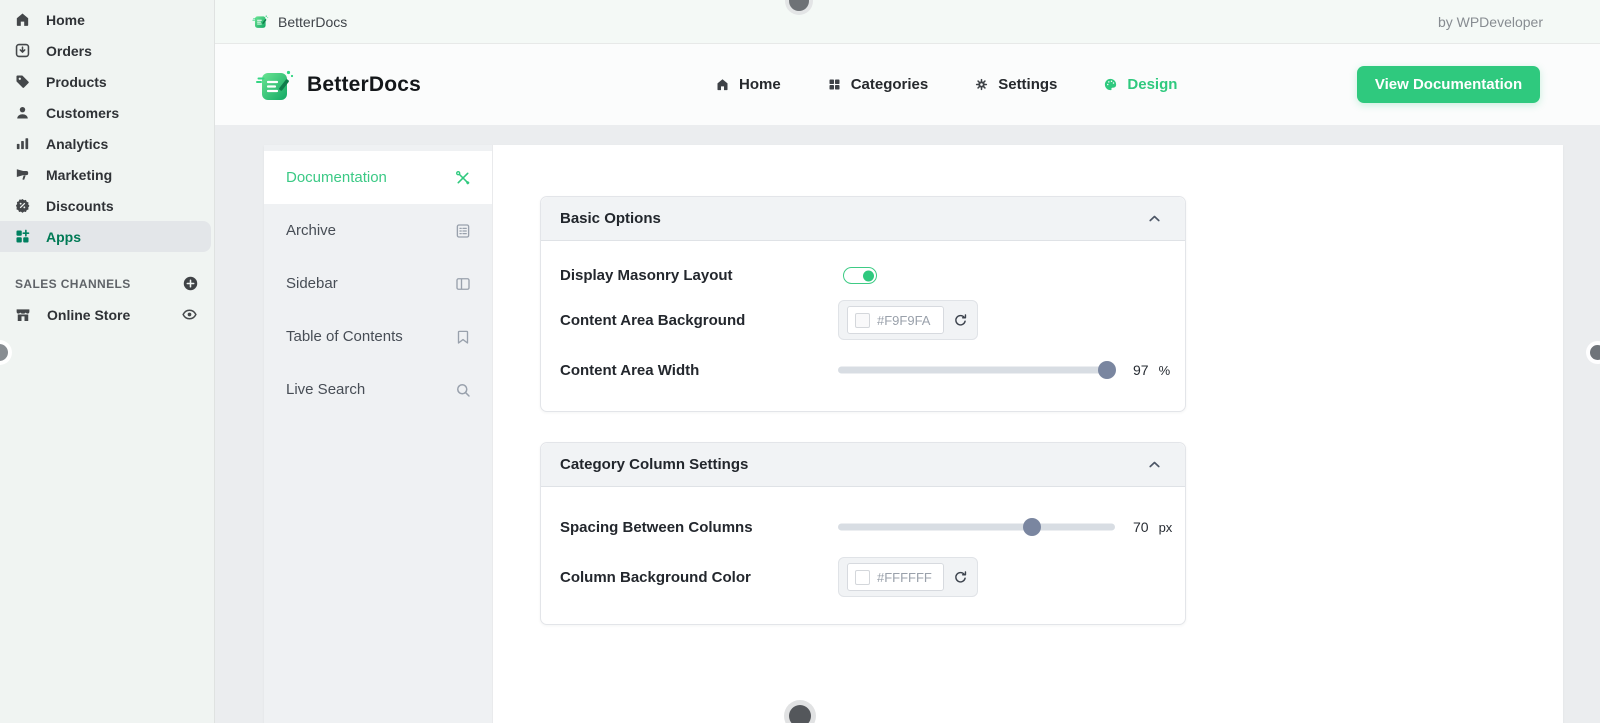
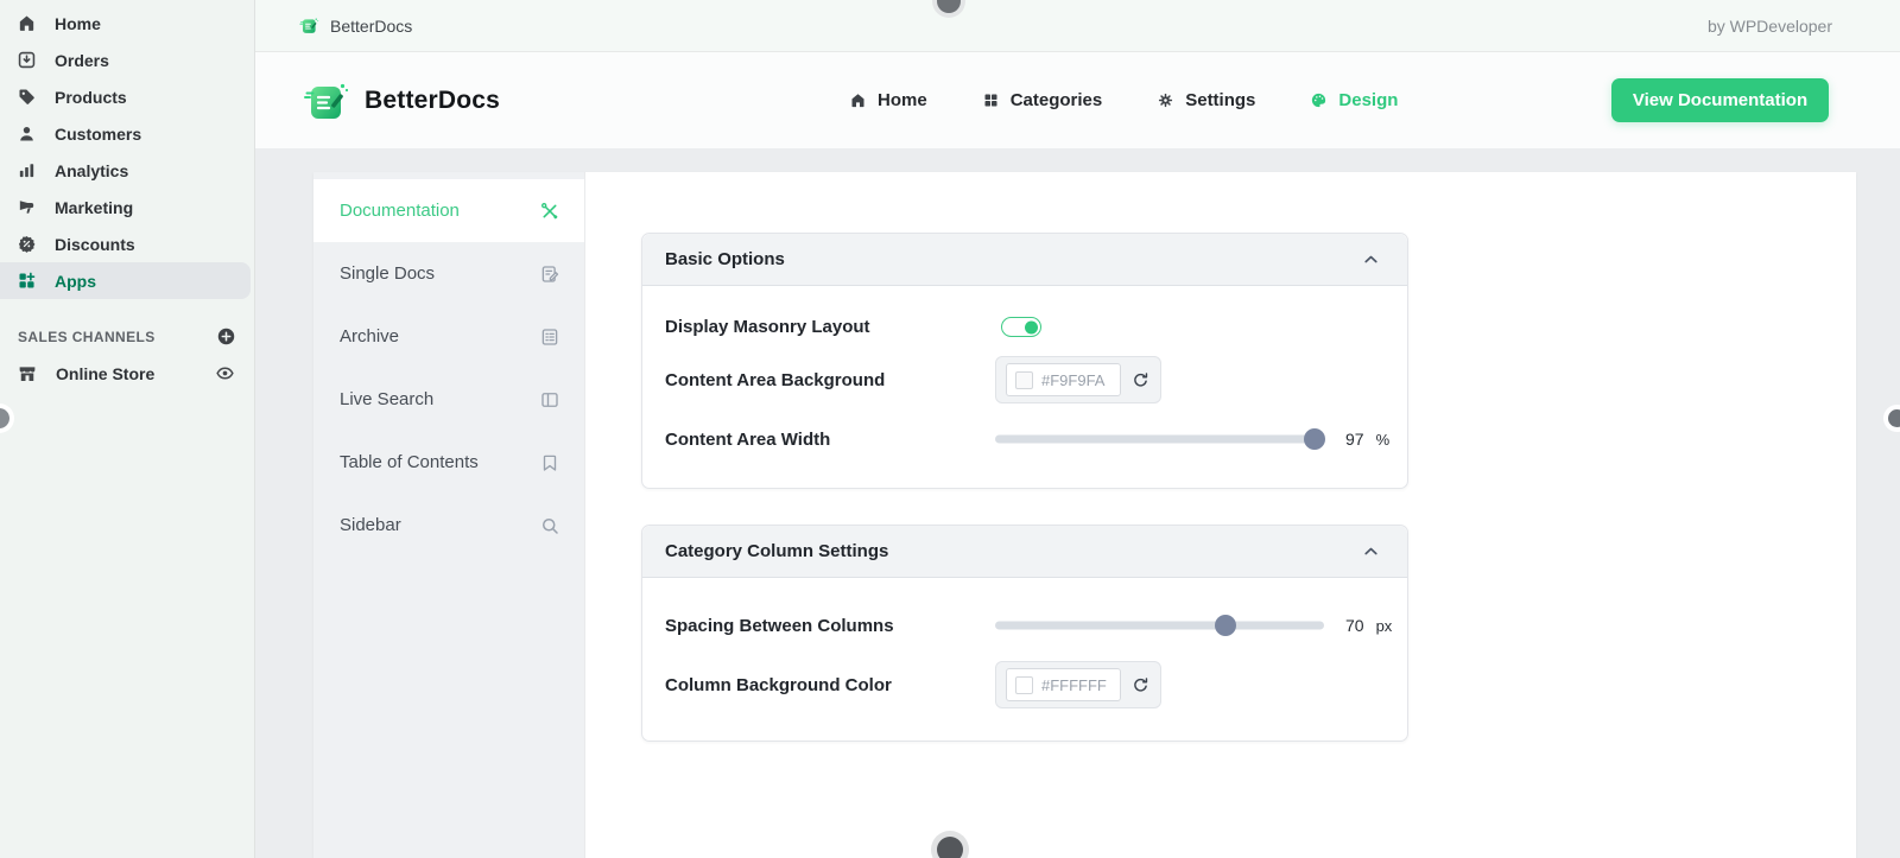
  Home
  Orders
  Products
  Customers
  Analytics
  Marketing
  Discounts
  Apps
  SALES CHANNELS
  Online Store
  BetterDocs
  by WPDeveloper
  BetterDocs
  Home
  Categories
  Settings
  Design
  View Documentation
  Documentation
+ Single Docs
  Archive
- Sidebar
+ Live Search
  Table of Contents
- Live Search
+ Sidebar
  Basic Options
  Display Masonry Layout
  Content Area Background
  #F9F9FA
  Content Area Width
  97
  %
  Category Column Settings
  Spacing Between Columns
  70
  px
  Column Background Color
  #FFFFFF
